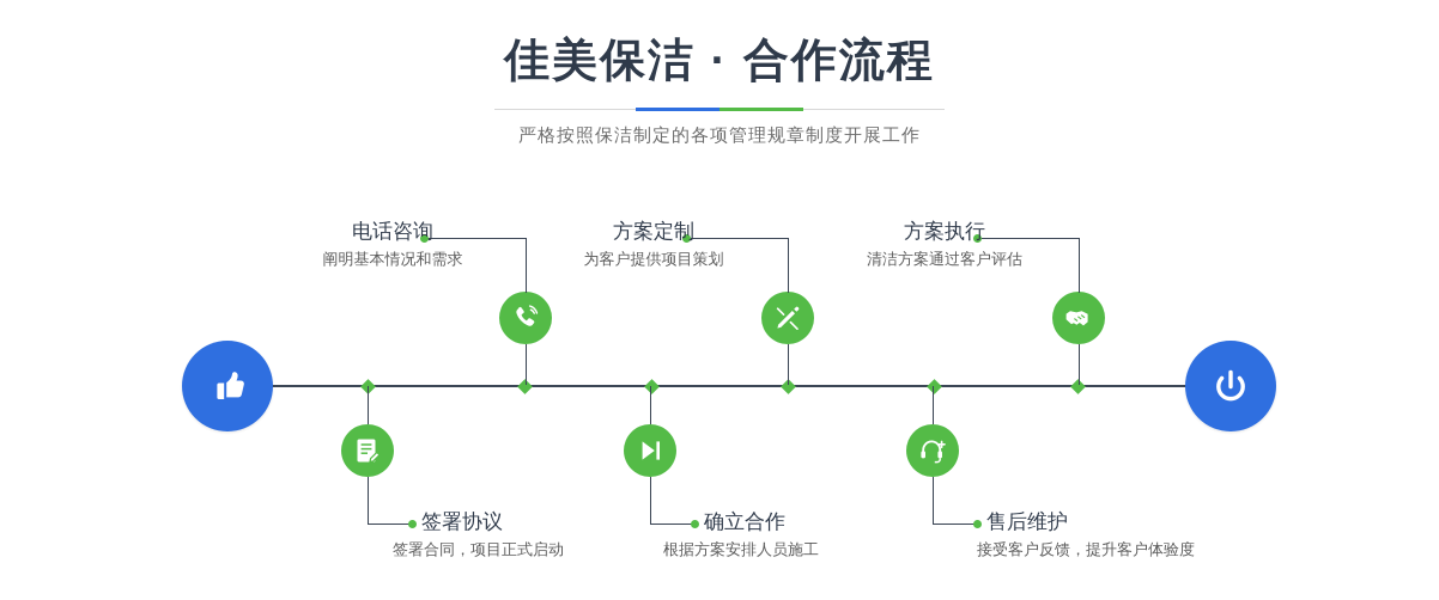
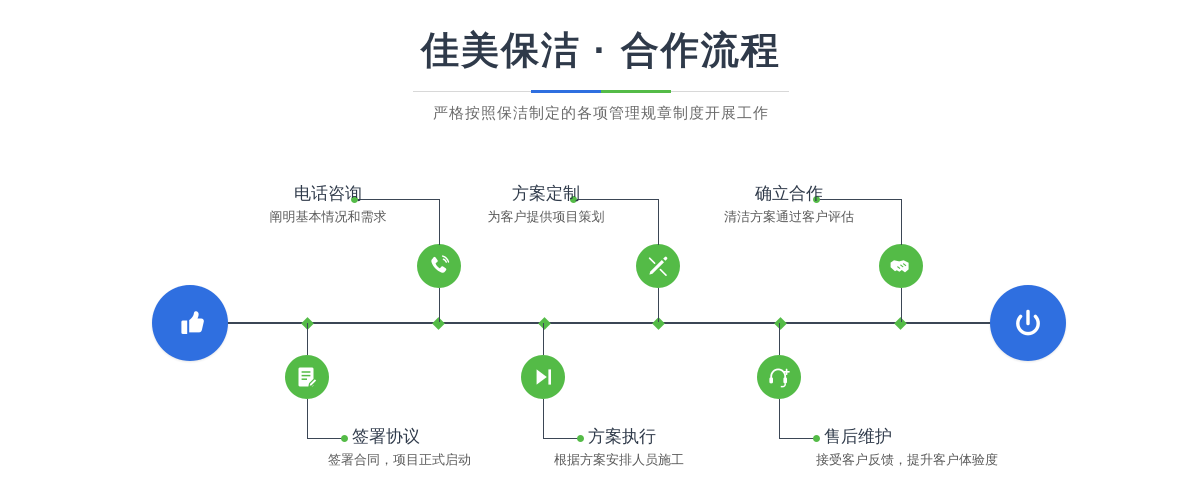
  佳美保洁 · 合作流程
  严格按照保洁制定的各项管理规章制度开展工作
  电话咨询
  阐明基本情况和需求
  签署协议
  签署合同，项目正式启动
  方案定制
  为客户提供项目策划
- 确立合作
+ 方案执行
  根据方案安排人员施工
- 方案执行
+ 确立合作
  清洁方案通过客户评估
  售后维护
  接受客户反馈，提升客户体验度
